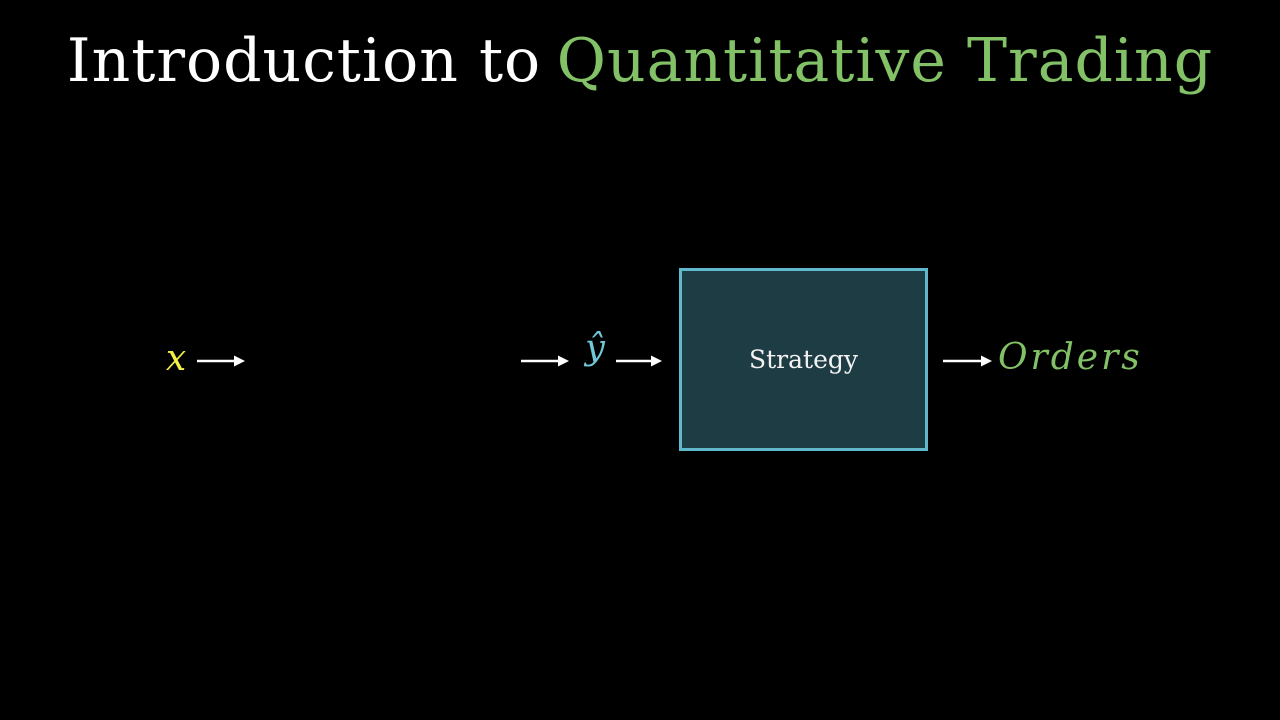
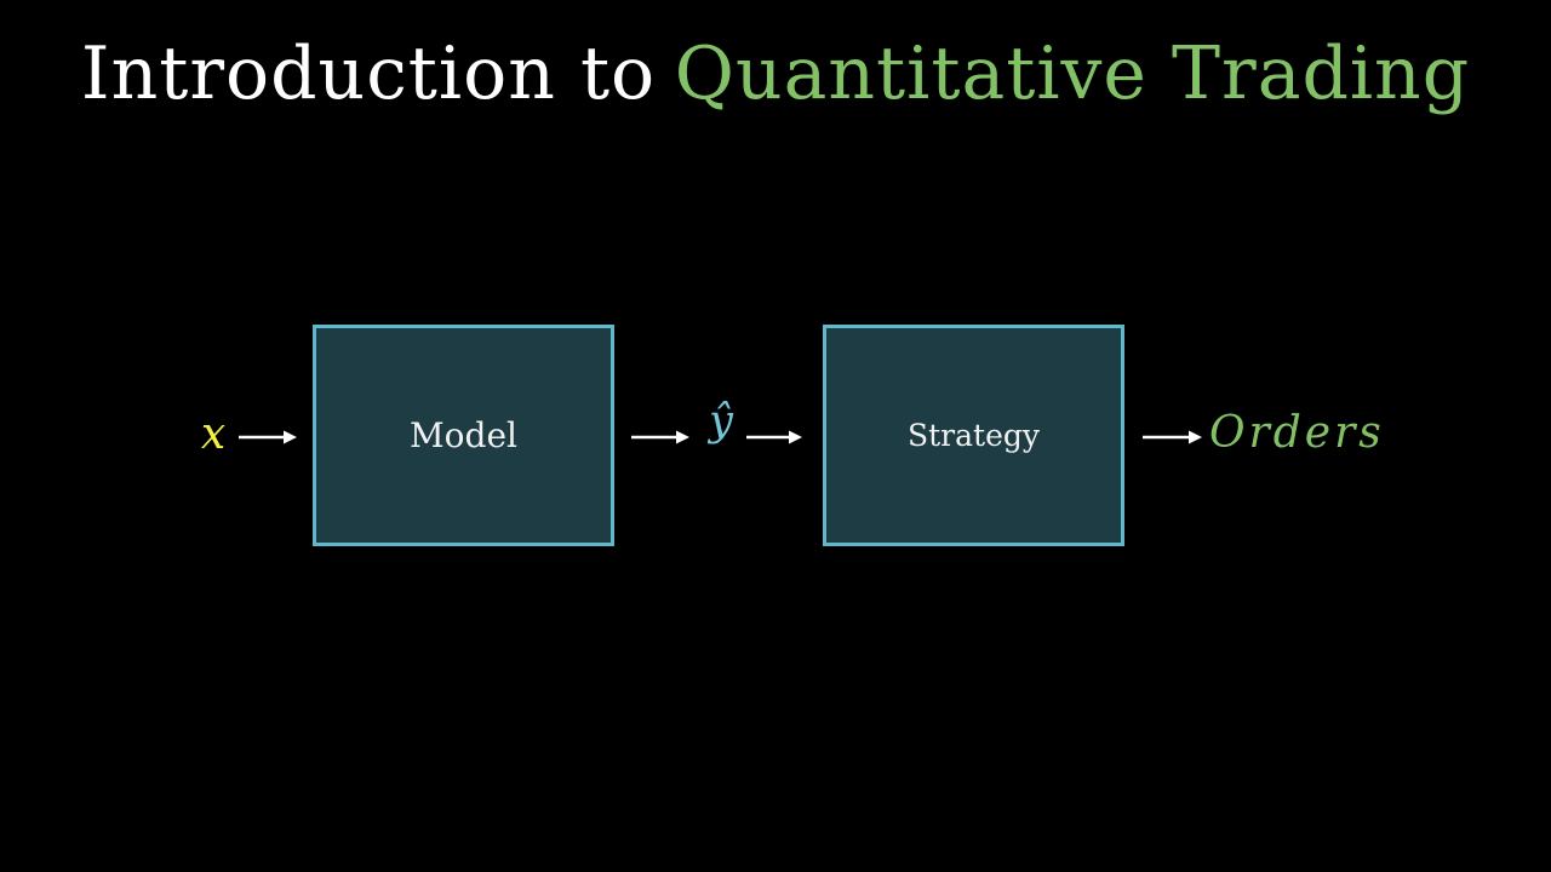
  Introduction to Quantitative Trading
  x
+ Model
  ŷ
  Strategy
  Orders
